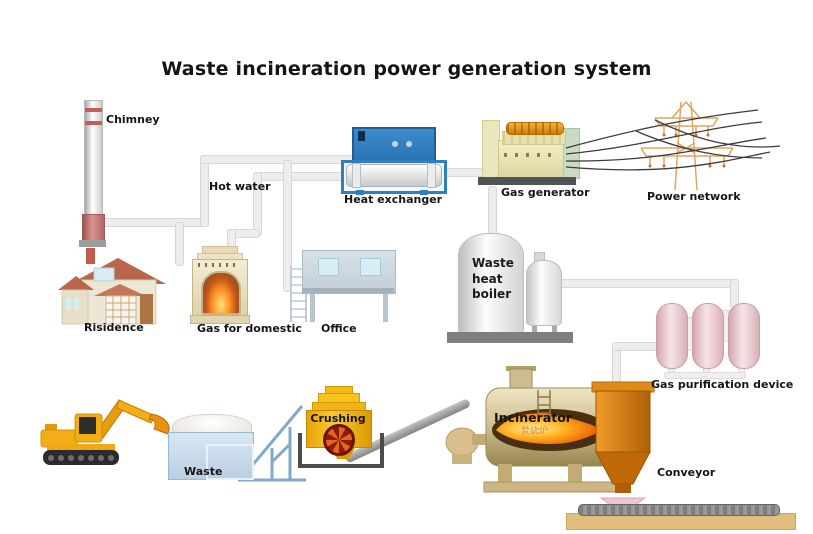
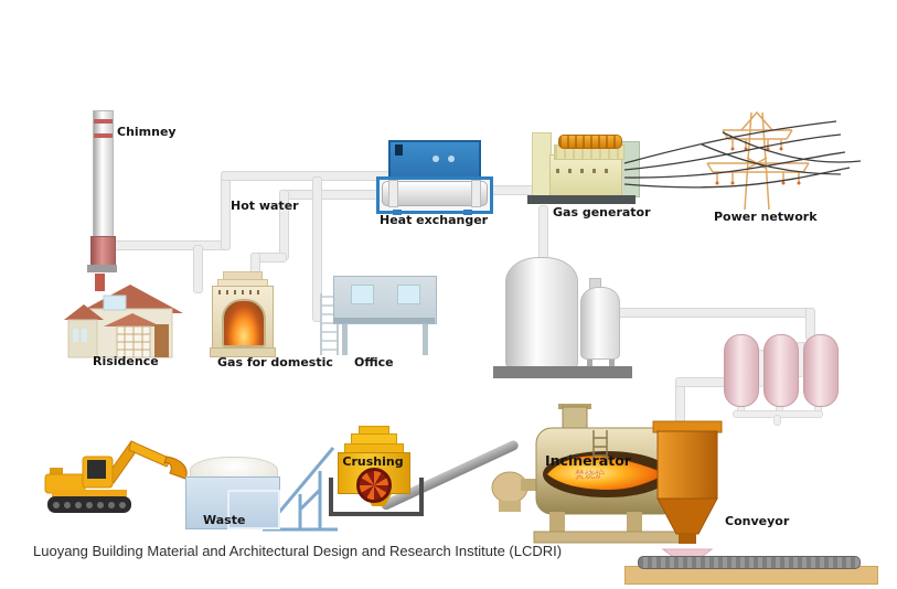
- Waste incineration power generation system
  Chimney
  Hot water
  Risidence
  Gas for domestic
  Office
  Heat exchanger
  Gas generator
  Power network
- Waste heat boiler
- Gas purification device
  Waste
  Crushing
  Incinerator
  焚烧炉
  Conveyor
+ Luoyang Building Material and Architectural Design and Research Institute (LCDRI)
